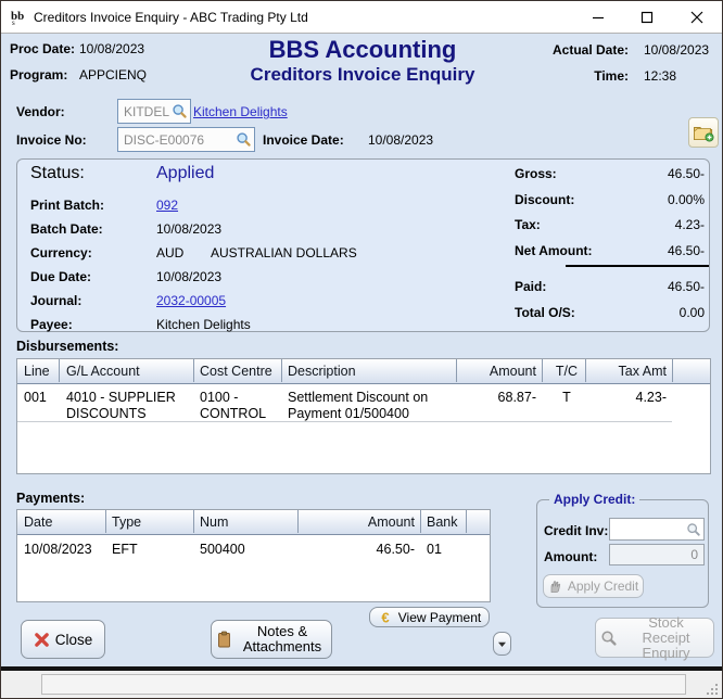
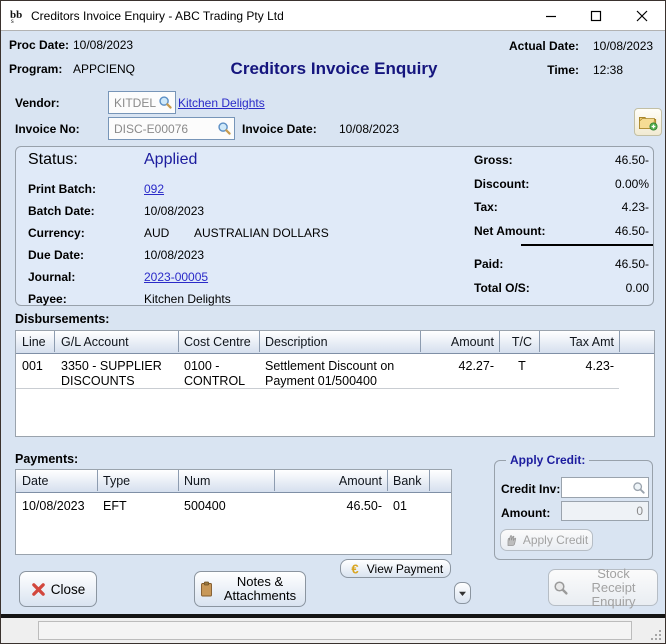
  bb
  s
  Creditors Invoice Enquiry - ABC Trading Pty Ltd
  Proc Date:
  10/08/2023
  Program:
  APPCIENQ
- BBS Accounting
  Creditors Invoice Enquiry
  Actual Date:
  10/08/2023
  Time:
  12:38
  Vendor:
  KITDEL
  Kitchen Delights
  Invoice No:
  DISC-E00076
  Invoice Date:
  10/08/2023
  Status:
  Applied
  Print Batch:
  092
  Batch Date:
  10/08/2023
  Currency:
  AUD
  AUSTRALIAN DOLLARS
  Due Date:
  10/08/2023
  Journal:
- 2032-00005
+ 2023-00005
  Payee:
  Kitchen Delights
  Gross:
  46.50-
  Discount:
  0.00%
  Tax:
  4.23-
  Net Amount:
  46.50-
  Paid:
  46.50-
  Total O/S:
  0.00
  Disbursements:
  Line
  G/L Account
  Cost Centre
  Description
  Amount
  T/C
  Tax Amt
  001
- 4010 - SUPPLIER DISCOUNTS
+ 3350 - SUPPLIER DISCOUNTS
  0100 - CONTROL
  Settlement Discount on Payment 01/500400
- 68.87-
+ 42.27-
  T
  4.23-
  Payments:
  Date
  Type
  Num
  Amount
  Bank
  10/08/2023
  EFT
  500400
  46.50-
  01
  Apply Credit:
  Credit Inv:
  Amount:
  0
  Apply Credit
  Close
  Notes & Attachments
  €
  View Payment
  Stock Receipt Enquiry
